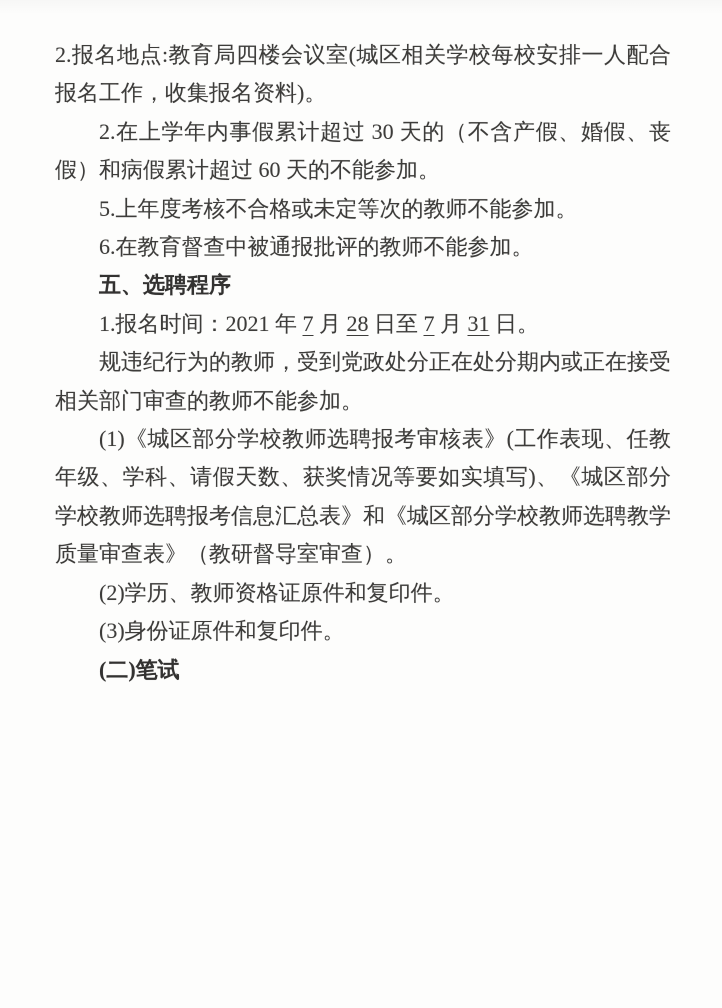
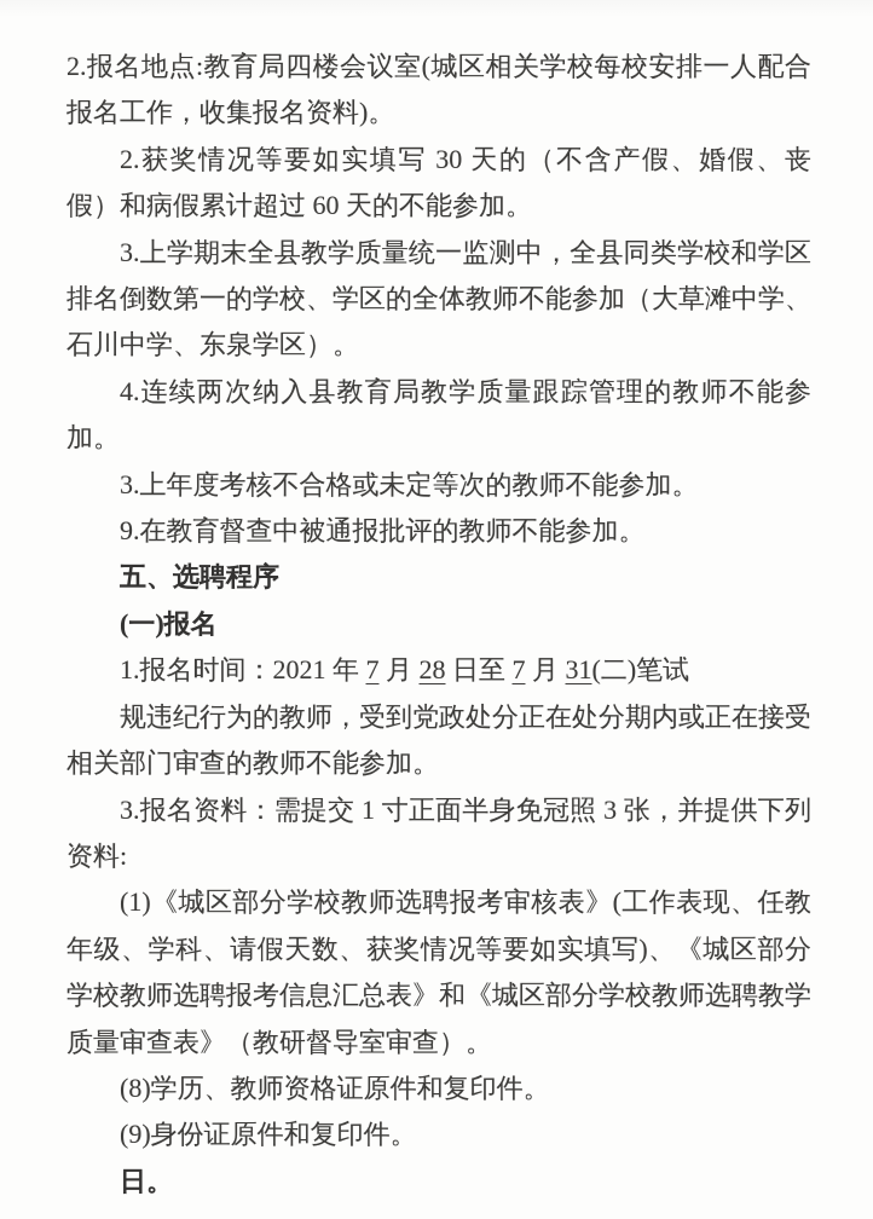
  2.报名地点:教育局四楼会议室(城区相关学校每校安排一人配合报名工作，收集报名资料)。
- 2.在上学年内事假累计超过 30 天的（不含产假、婚假、丧假）和病假累计超过 60 天的不能参加。
+ 2.获奖情况等要如实填写 30 天的（不含产假、婚假、丧假）和病假累计超过 60 天的不能参加。
+ 3.上学期末全县教学质量统一监测中，全县同类学校和学区排名倒数第一的学校、学区的全体教师不能参加（大草滩中学、石川中学、东泉学区）。
+ 4.连续两次纳入县教育局教学质量跟踪管理的教师不能参加。
- 5.上年度考核不合格或未定等次的教师不能参加。
+ 3.上年度考核不合格或未定等次的教师不能参加。
- 6.在教育督查中被通报批评的教师不能参加。
+ 9.在教育督查中被通报批评的教师不能参加。
  五、选聘程序
+ (一)报名
- 1.报名时间：2021 年 7 月 28 日至 7 月 31 日。
+ 1.报名时间：2021 年 7 月 28 日至 7 月 31(二)笔试
  规违纪行为的教师，受到党政处分正在处分期内或正在接受相关部门审查的教师不能参加。
+ 3.报名资料：需提交 1 寸正面半身免冠照 3 张，并提供下列资料:
  (1)《城区部分学校教师选聘报考审核表》(工作表现、任教年级、学科、请假天数、获奖情况等要如实填写)、《城区部分学校教师选聘报考信息汇总表》和《城区部分学校教师选聘教学质量审查表》（教研督导室审查）。
- (2)学历、教师资格证原件和复印件。
+ (8)学历、教师资格证原件和复印件。
- (3)身份证原件和复印件。
+ (9)身份证原件和复印件。
- (二)笔试
+ 日。
